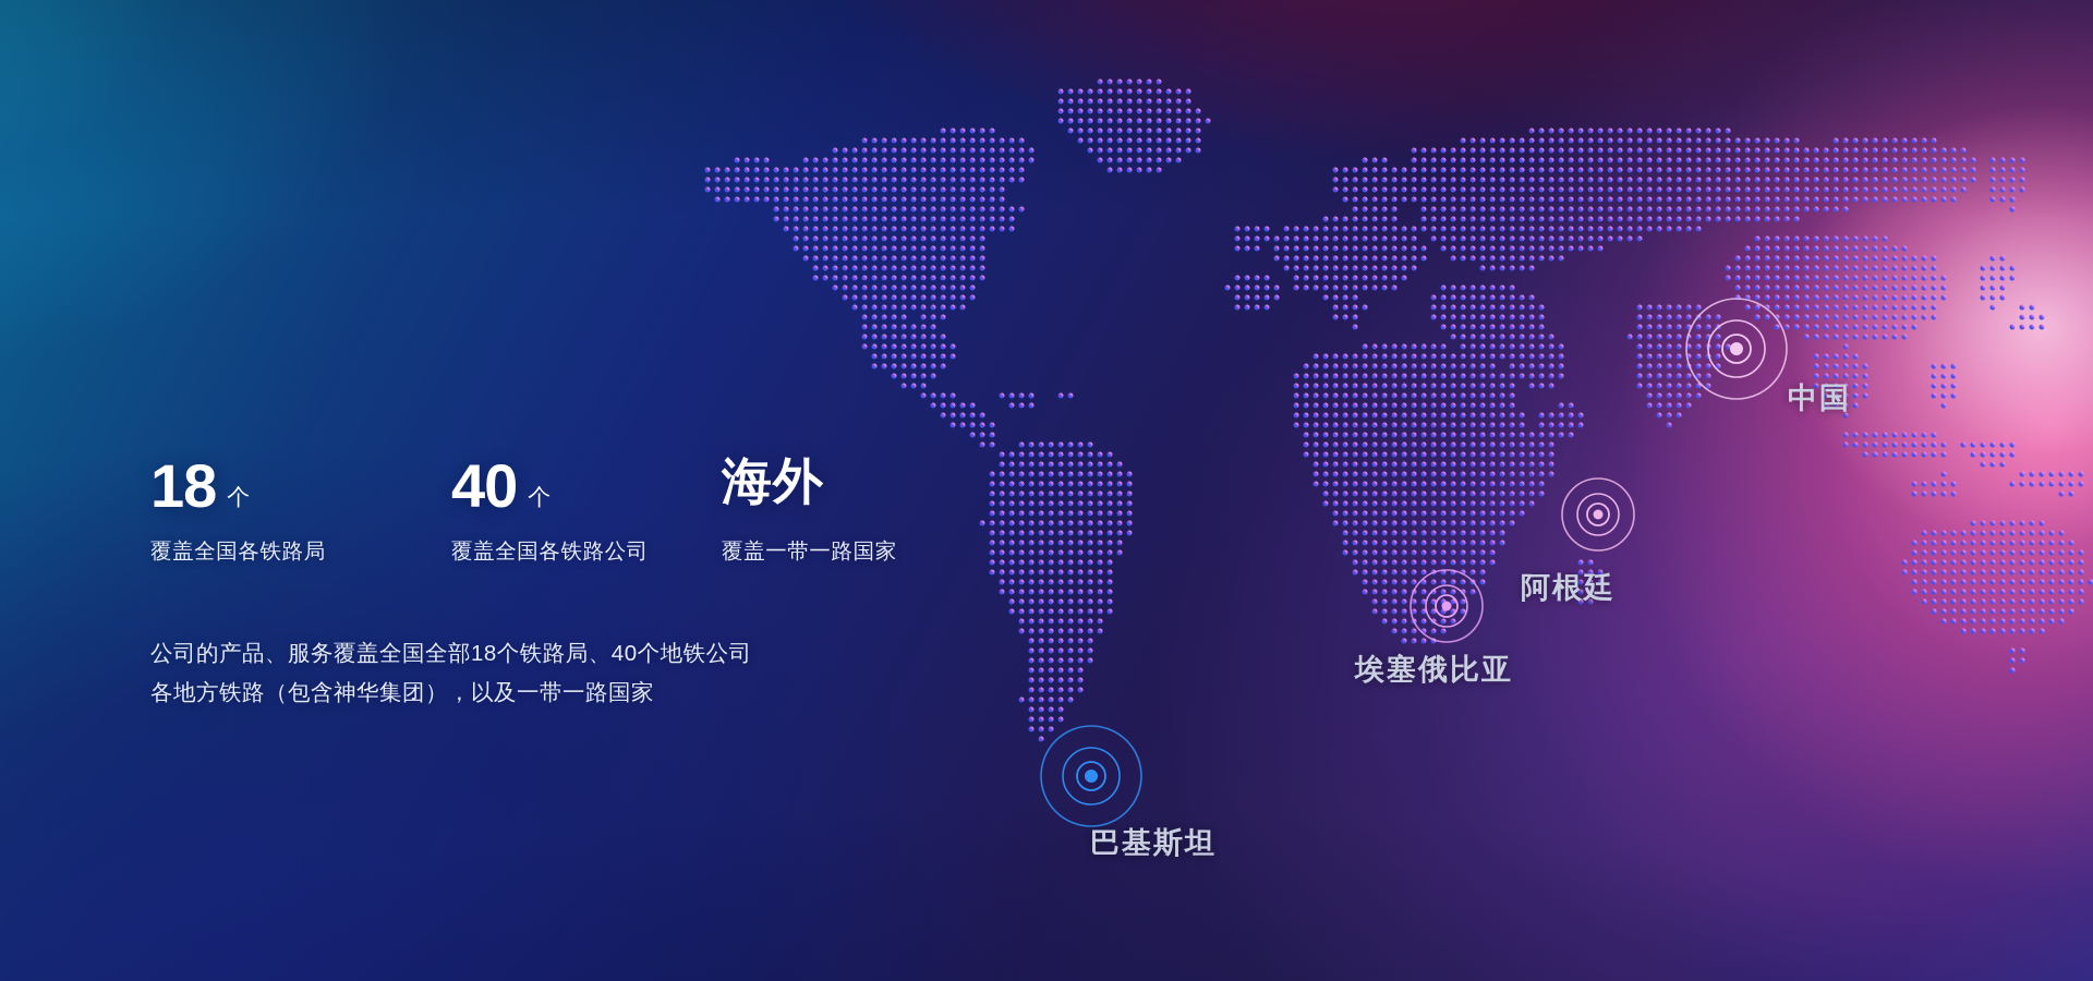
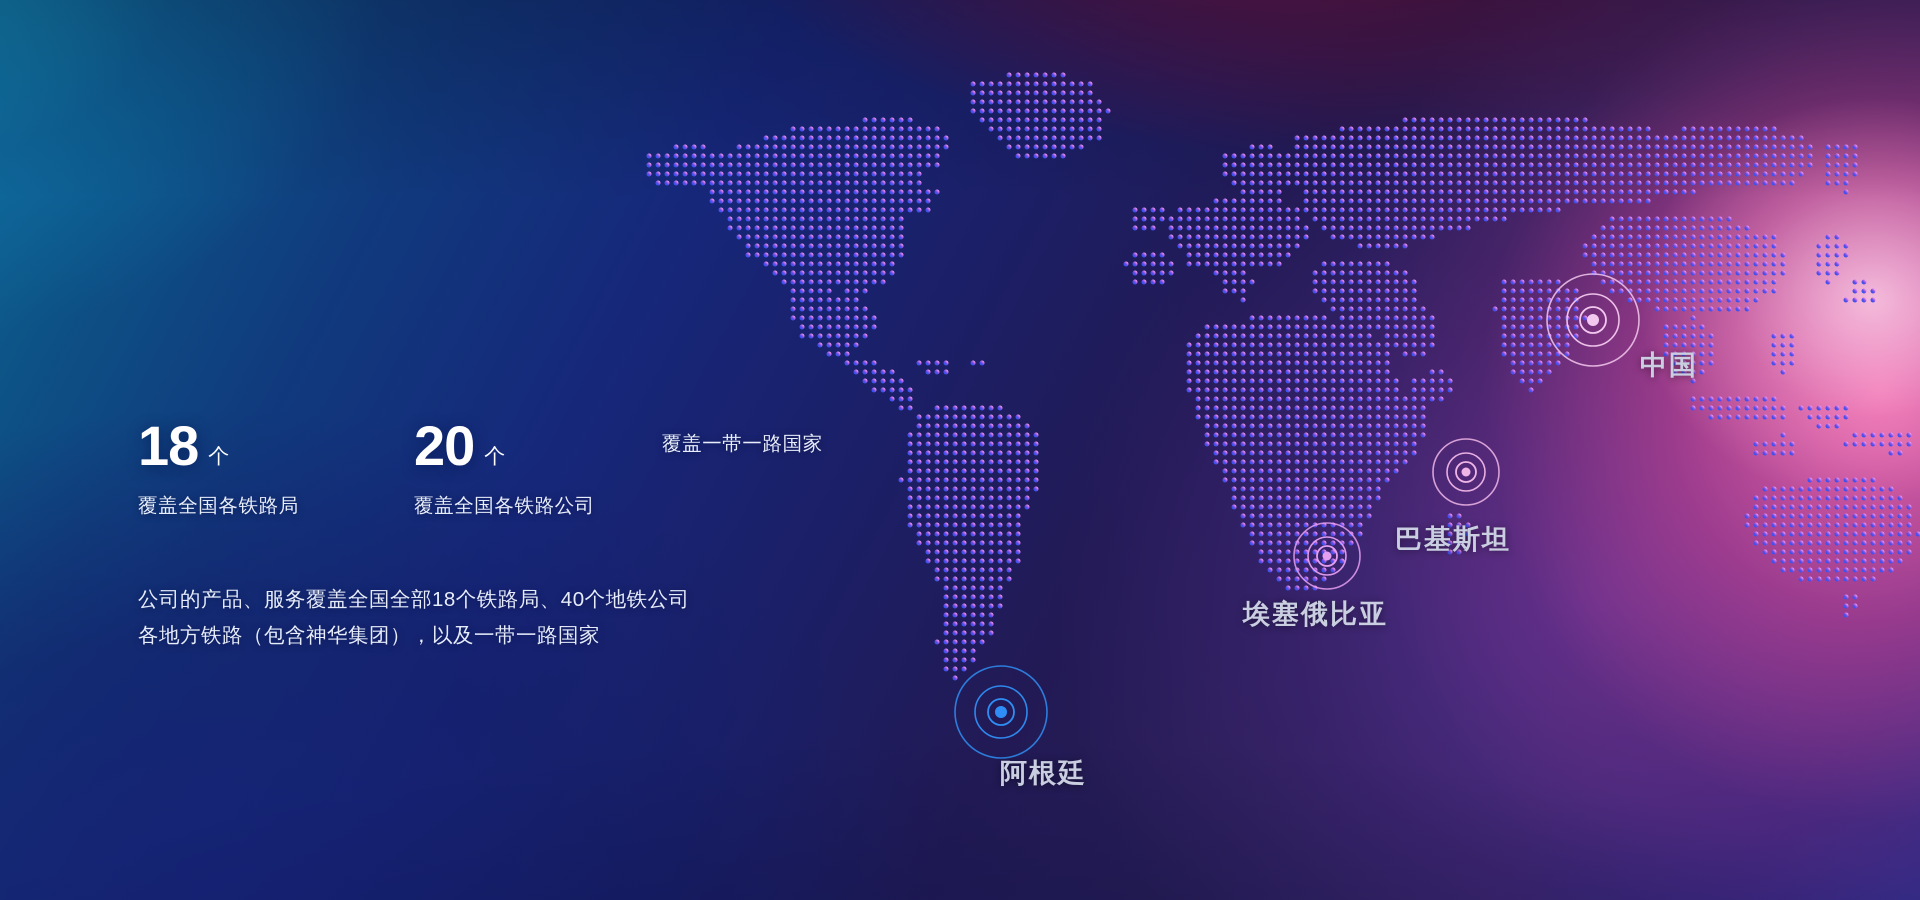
  中国
- 阿根廷
+ 巴基斯坦
  埃塞俄比亚
- 巴基斯坦
+ 阿根廷
  18
  个
  覆盖全国各铁路局
- 40
+ 20
  个
  覆盖全国各铁路公司
- 海外
  覆盖一带一路国家
  公司的产品、服务覆盖全国全部18个铁路局、40个地铁公司
  各地方铁路（包含神华集团），以及一带一路国家
